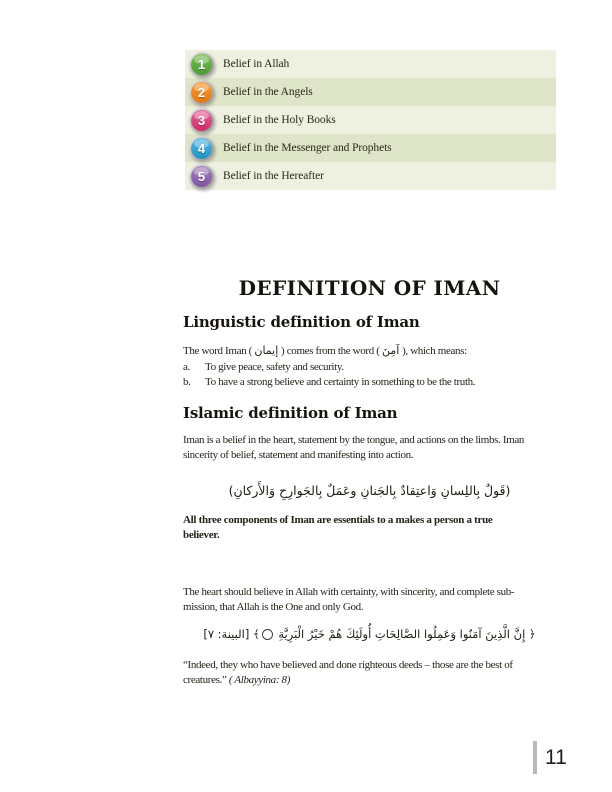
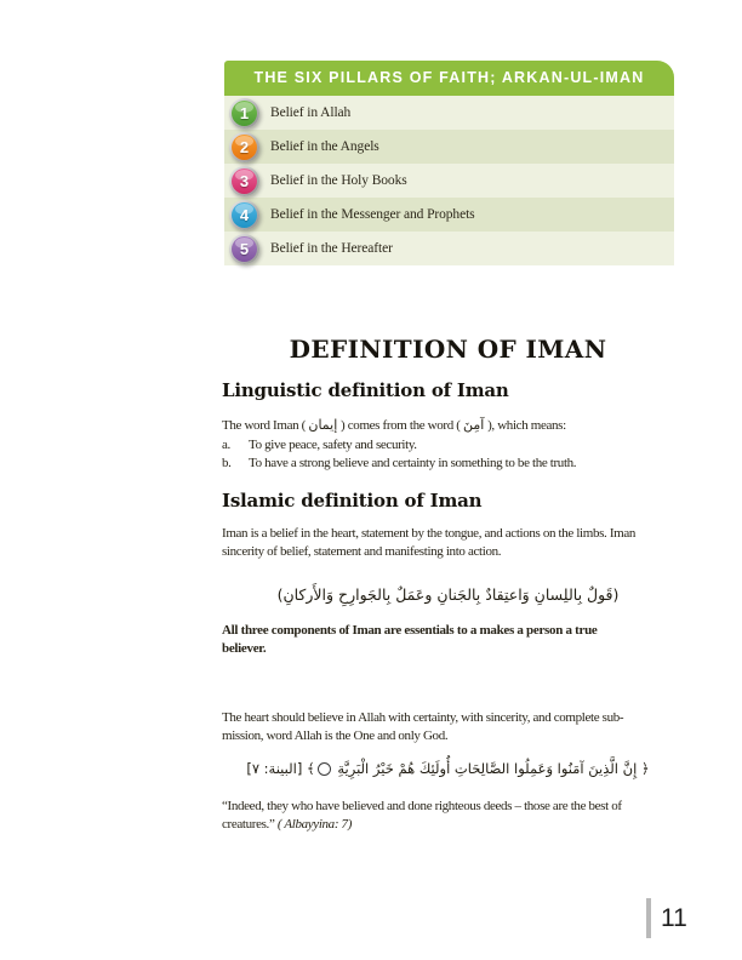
+ THE SIX PILLARS OF FAITH; ARKAN-UL-IMAN
  1
  Belief in Allah
  2
  Belief in the Angels
  3
  Belief in the Holy Books
  4
  Belief in the Messenger and Prophets
  5
  Belief in the Hereafter
  DEFINITION OF IMAN
  Linguistic definition of Iman
  The word Iman ( إيمان ) comes from the word ( آمِنَ ), which means:
  a.
  To give peace, safety and security.
  b.
  To have a strong believe and certainty in something to be the truth.
  Islamic definition of Iman
  Iman is a belief in the heart, statement by the tongue, and actions on the limbs. Iman sincerity of belief, statement and manifesting into action.
  (قَولٌ بِاللِسانِ وَاعتِقادٌ بِالجَنانِ وعَمَلٌ بِالجَوارِحِ وَالأَركانِ)
  All three components of Iman are essentials to a makes a person a true believer.
- The heart should believe in Allah with certainty, with sincerity, and complete sub-mission, that Allah is the One and only God.
+ The heart should believe in Allah with certainty, with sincerity, and complete sub-mission, word Allah is the One and only God.
  ﴿ إِنَّ الَّذِينَ آمَنُوا وَعَمِلُوا الصَّالِحَاتِ أُولَئِكَ هُمْ خَيْرُ الْبَرِيَّةِ ﴾ [البينة: ٧]
- “Indeed, they who have believed and done righteous deeds – those are the best of creatures.” ( Albayyina: 8)
+ “Indeed, they who have believed and done righteous deeds – those are the best of creatures.” ( Albayyina: 7)
  11
